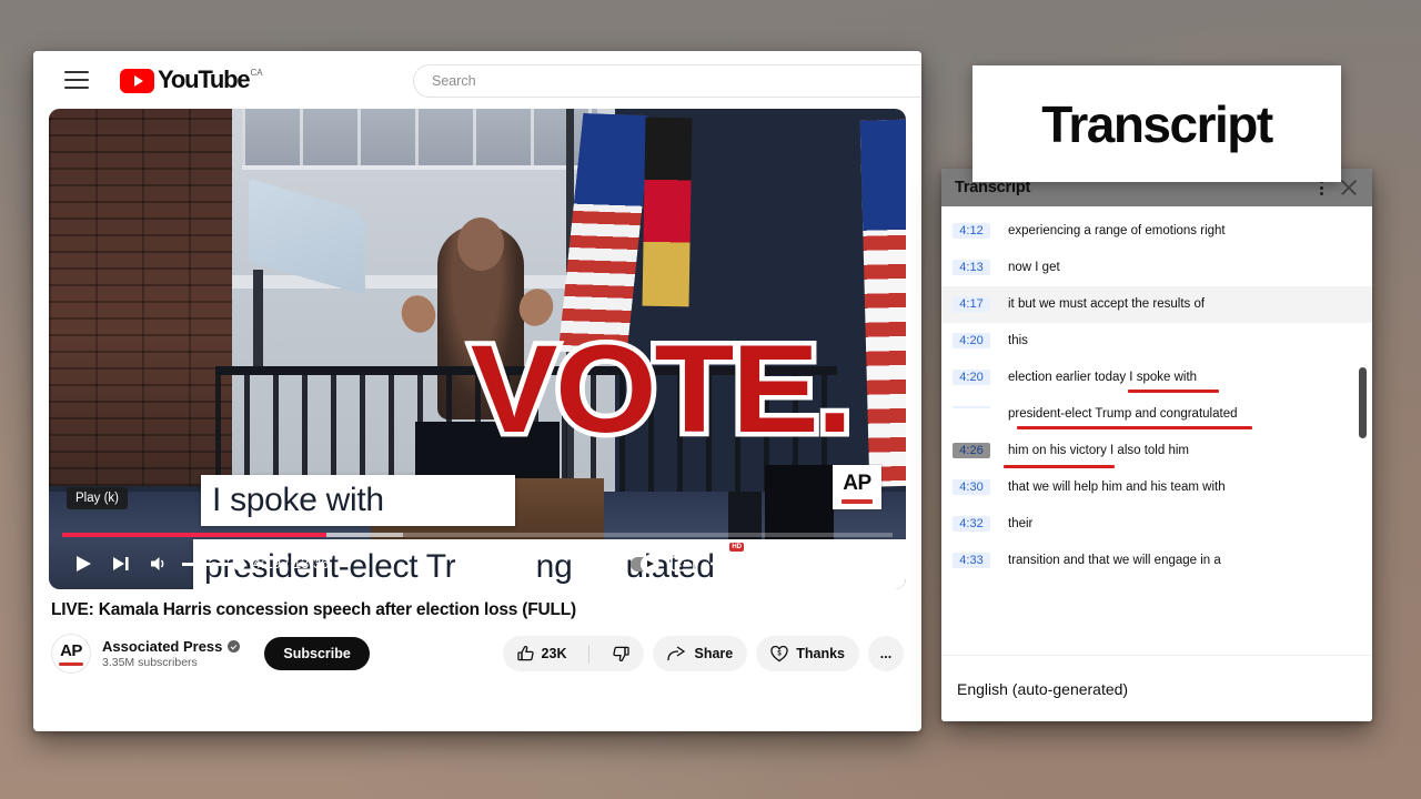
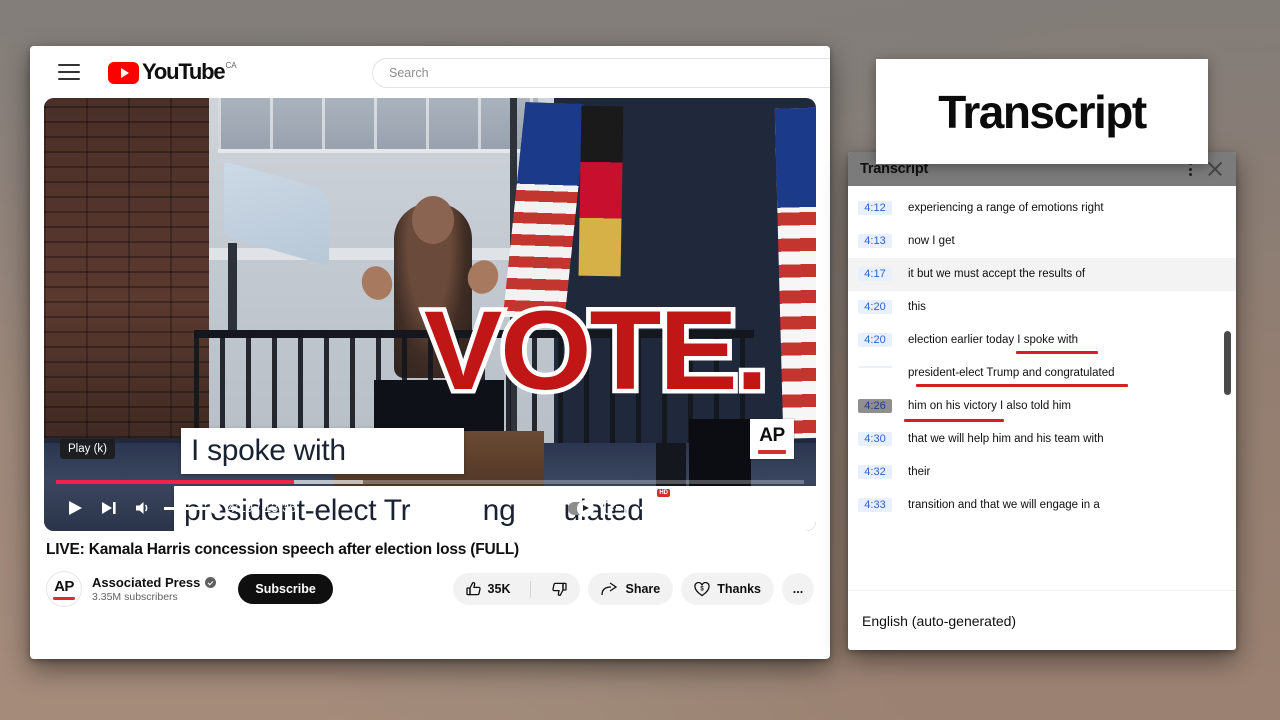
  YouTube
  CA
  Search
  AP
  I spoke with
  prsident-elect Tr ngatd
  Play (k)
  4:19 / 13:36
  LIVE: Kamala Harris concession speech after election loss (FULL)
  AP
  Associated Press
  3.35M subscribers
  Subscribe
- 23K
+ 35K
  Share
  Thanks
  ...
  Transcript
  4:12
  experiencing a range of emotions right
  4:13
  now I get
  4:17
  it but we must accept the results of
  4:20
  this
  4:20
  election earlier today I spoke with
  president-elect Trump and congratulated
  4:26
  him on his victory I also told him
  4:30
  that we will help him and his team with
  4:32
  their
  4:33
  transition and that we will engage in a
  English (auto-generated)
  Transcript
  VOTE.
